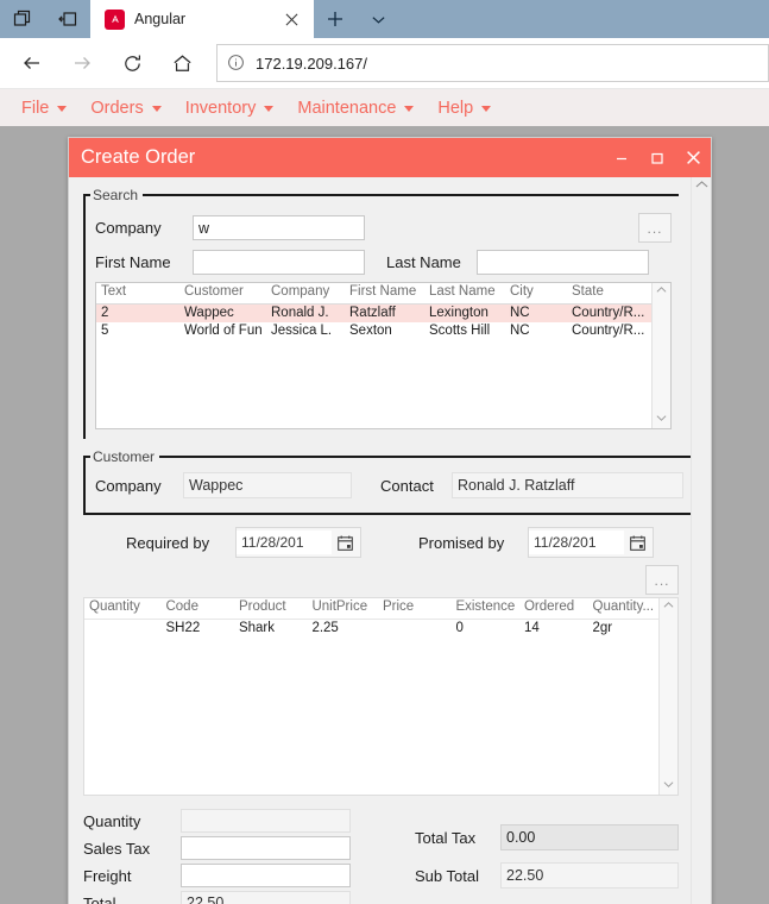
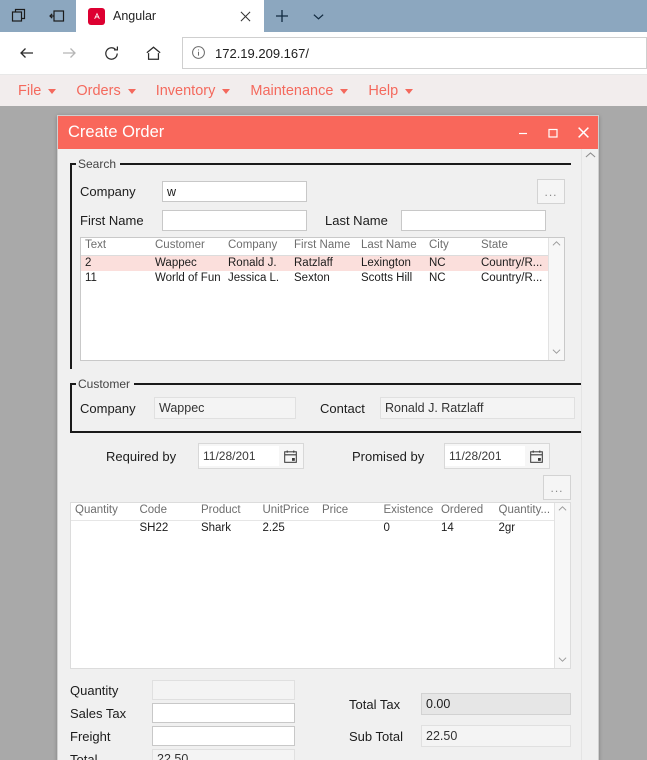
  Angular
  172.19.209.167/
  File
  Orders
  Inventory
  Maintenance
  Help
  Create Order
  Search
  Company
  w
  ...
  First Name
  Last Name
  Text
  Customer
  Company
  First Name
  Last Name
  City
  State
  2
  Wappec
  Ronald J.
  Ratzlaff
  Lexington
  NC
  Country/R...
- 5
+ 11
  World of Fun
  Jessica L.
  Sexton
  Scotts Hill
  NC
  Country/R...
  Customer
  Company
  Wappec
  Contact
  Ronald J. Ratzlaff
  Required by
  11/28/201
  Promised by
  11/28/201
  ...
  Quantity
  Code
  Product
  UnitPrice
  Price
  Existence
  Ordered
  Quantity...
  SH22
  Shark
  2.25
  0
  14
  2gr
  Quantity
  Sales Tax
  Freight
  Total
  22.50
  Total Tax
  0.00
  Sub Total
  22.50
